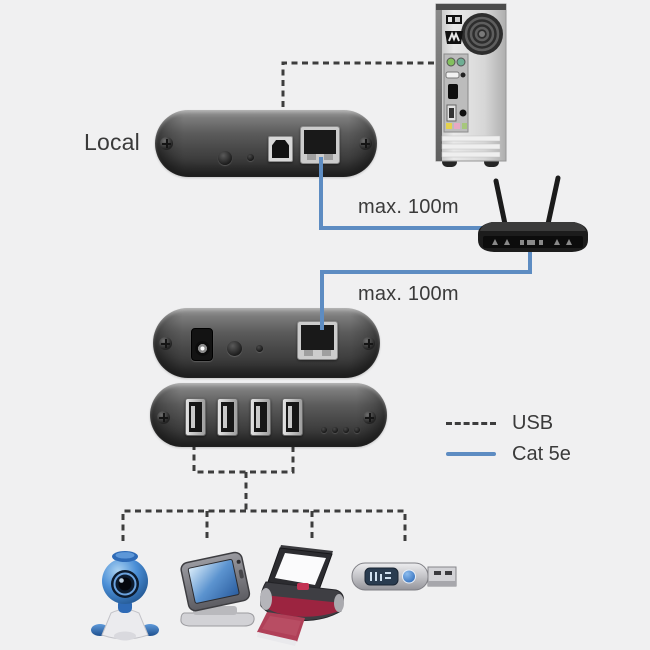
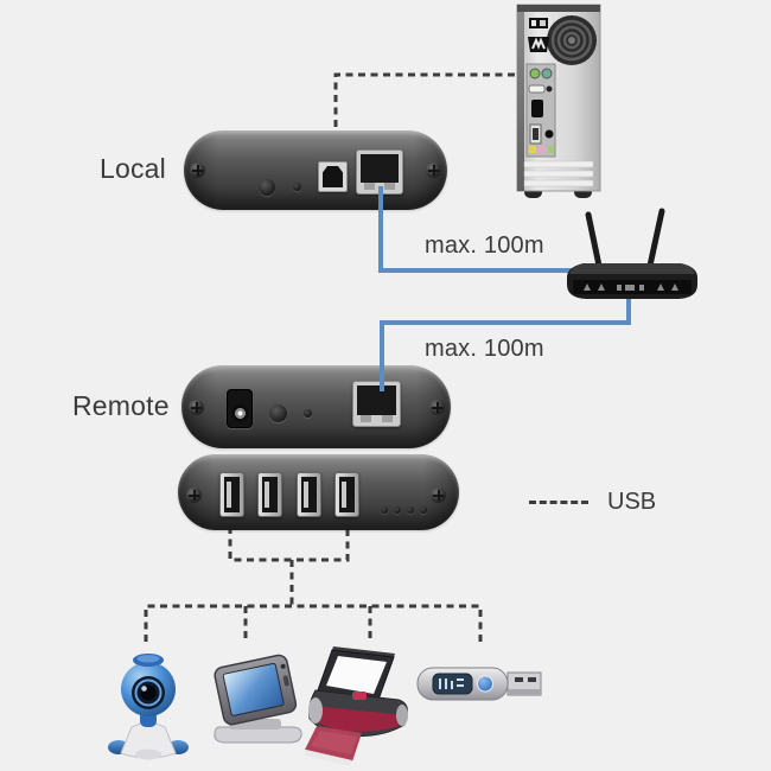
  Local
+ Remote
  max. 100m
  max. 100m
  USB
- Cat 5e
